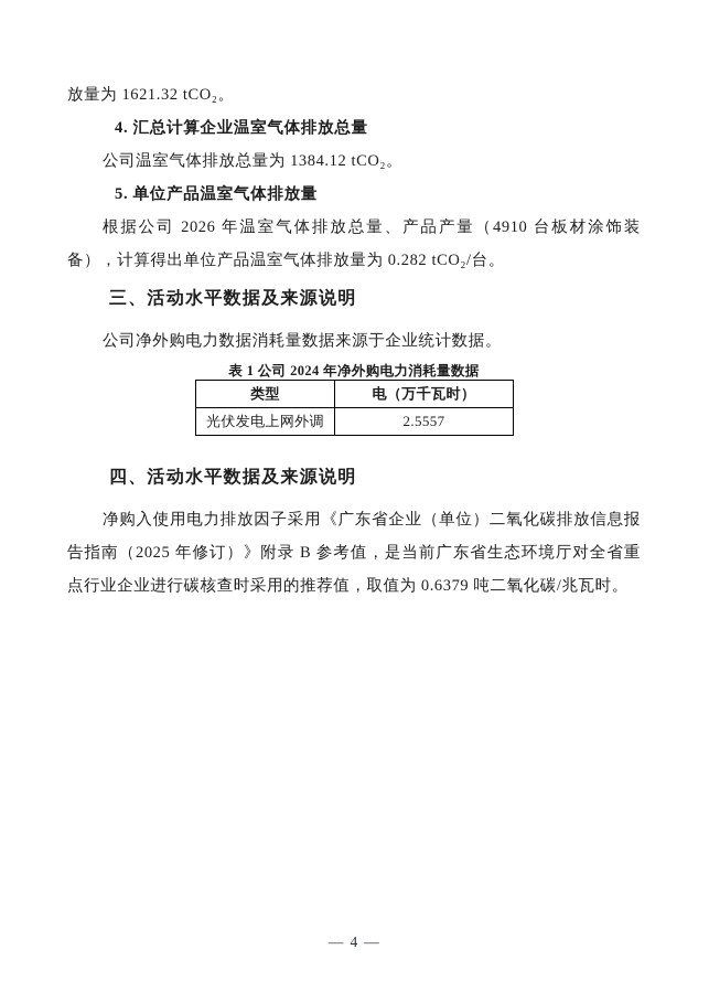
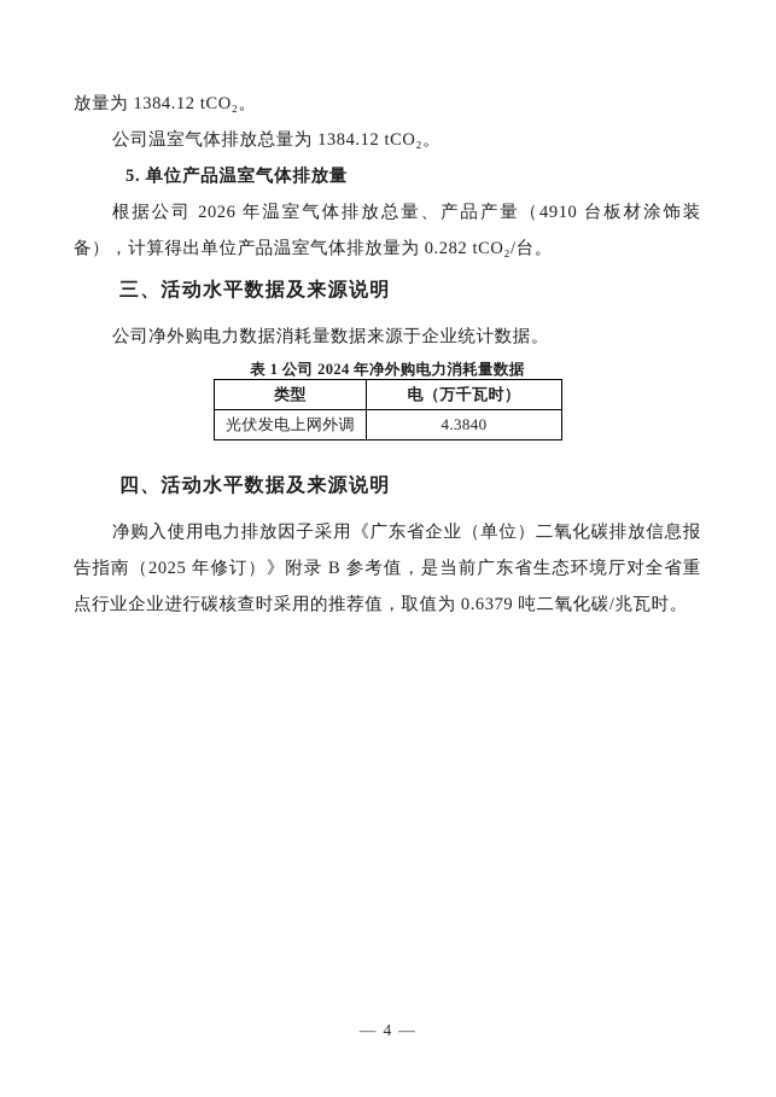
- 放量为 1621.32 tCO₂。
+ 放量为 1384.12 tCO₂。
- 4. 汇总计算企业温室气体排放总量
  公司温室气体排放总量为 1384.12 tCO₂。
  5. 单位产品温室气体排放量
  根据公司 2026 年温室气体排放总量、产品产量（4910 台板材涂饰装备），计算得出单位产品温室气体排放量为 0.282 tCO₂/台。
  三、活动水平数据及来源说明
  公司净外购电力数据消耗量数据来源于企业统计数据。
  表 1 公司 2024 年净外购电力消耗量数据
  类型	电（万千瓦时）
- 光伏发电上网外调	2.5557
+ 光伏发电上网外调	4.3840
  四、活动水平数据及来源说明
  净购入使用电力排放因子采用《广东省企业（单位）二氧化碳排放信息报告指南（2025 年修订）》附录 B 参考值，是当前广东省生态环境厅对全省重点行业企业进行碳核查时采用的推荐值，取值为 0.6379 吨二氧化碳/兆瓦时。
  — 4 —
